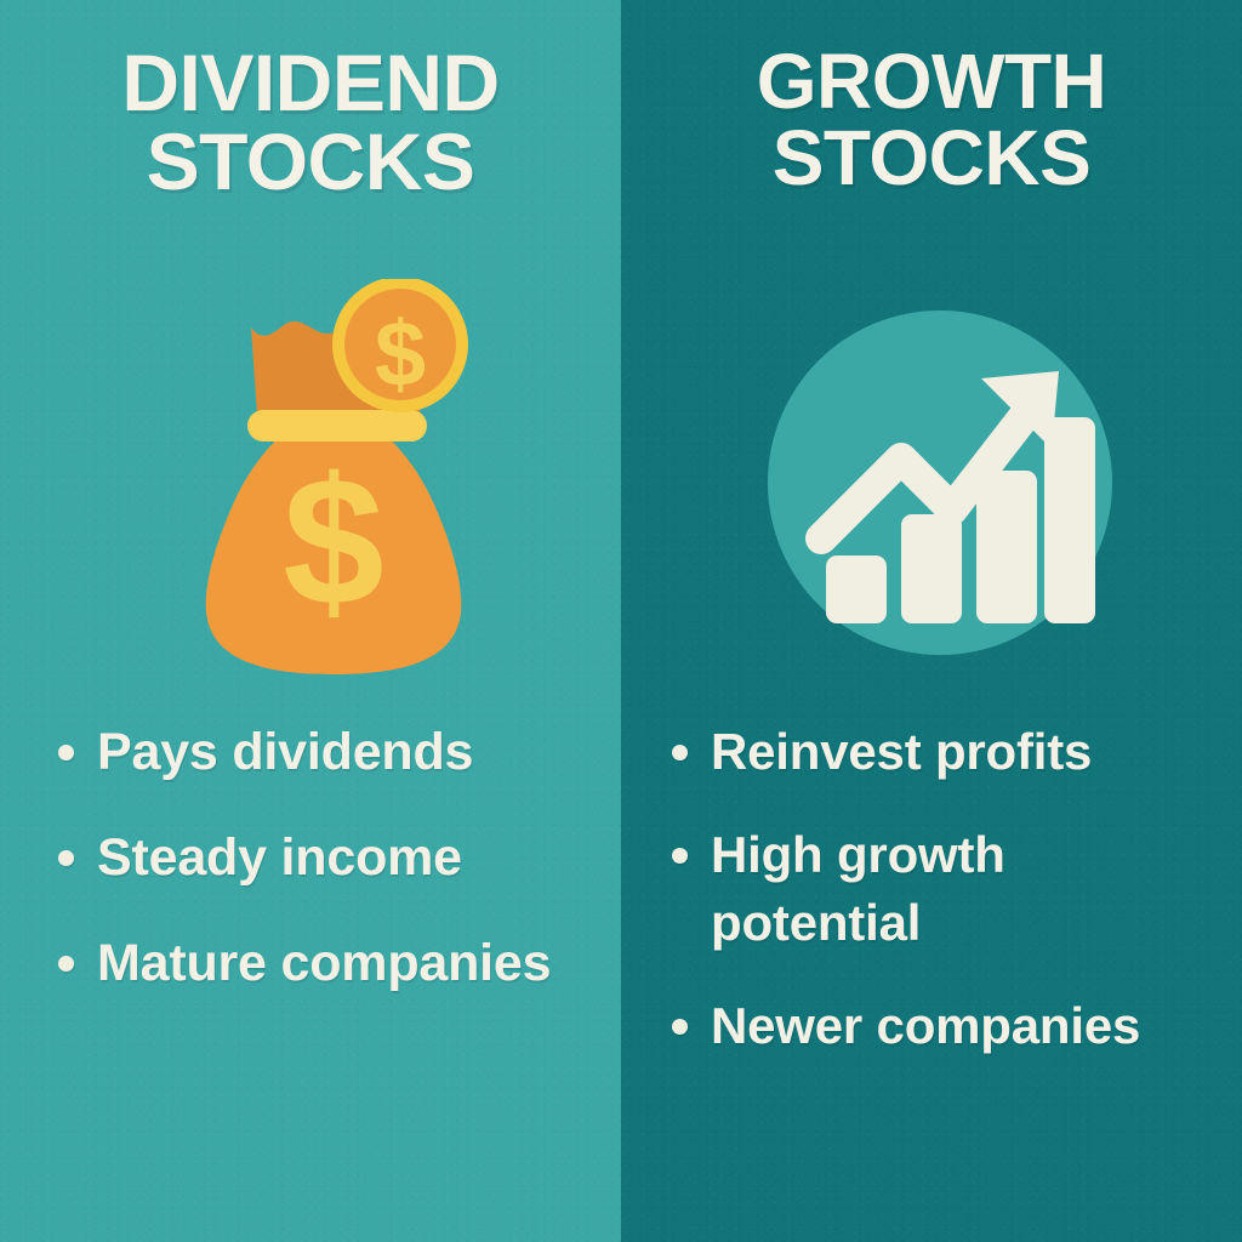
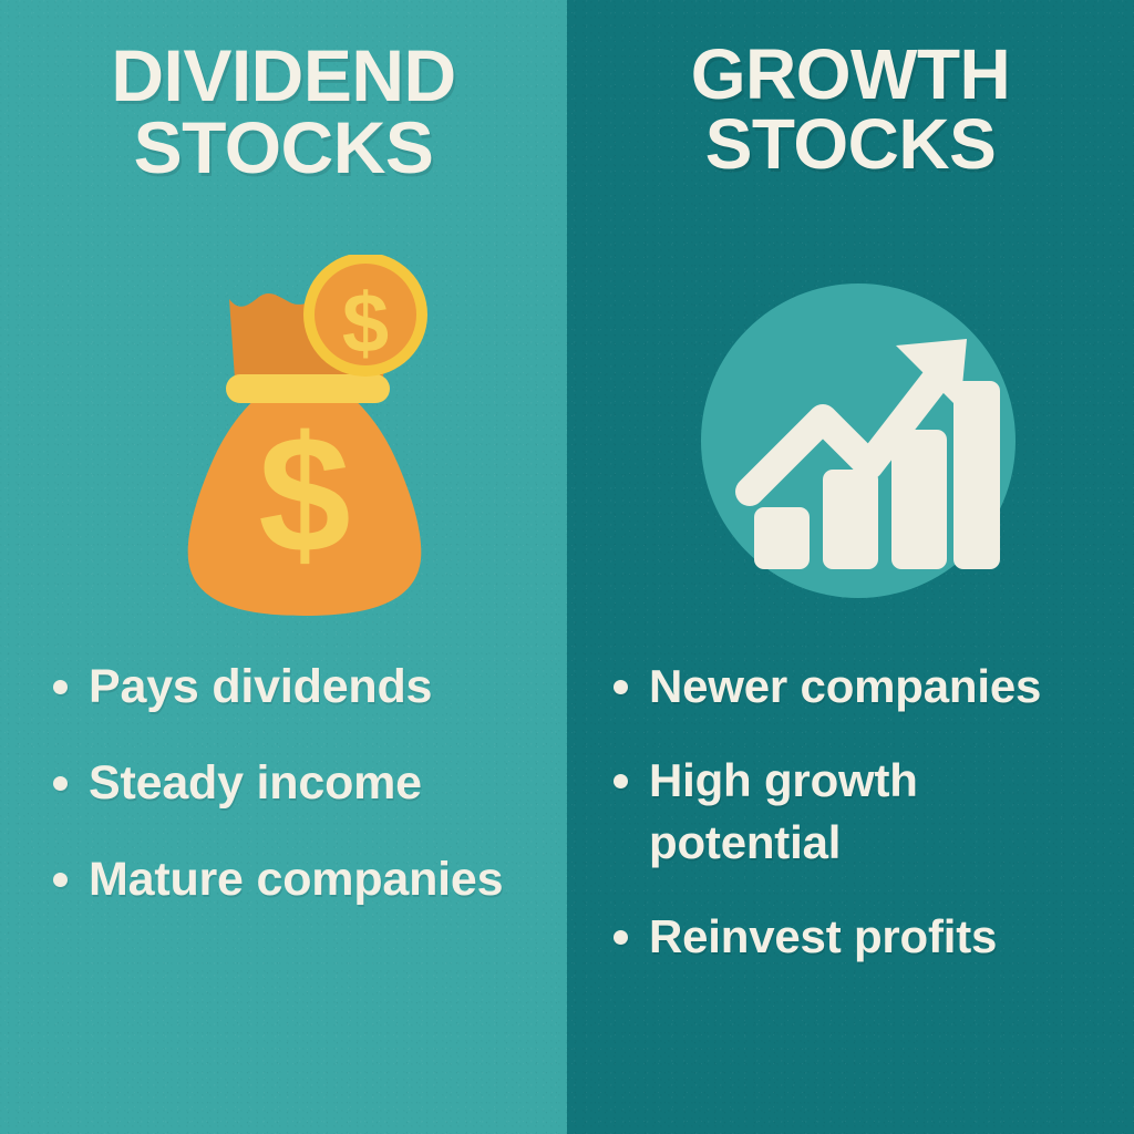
  DIVIDEND
  STOCKS
  $
  $
  Pays dividends
  Steady income
  Mature companies
  GROWTH
  STOCKS
- Reinvest profits
+ Newer companies
  High growth potential
- Newer companies
+ Reinvest profits
